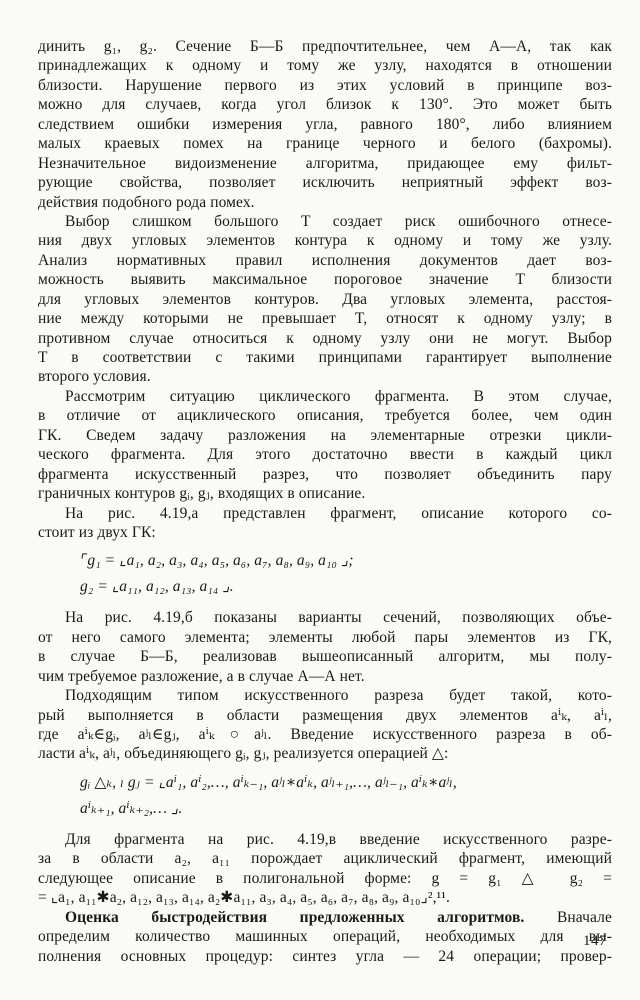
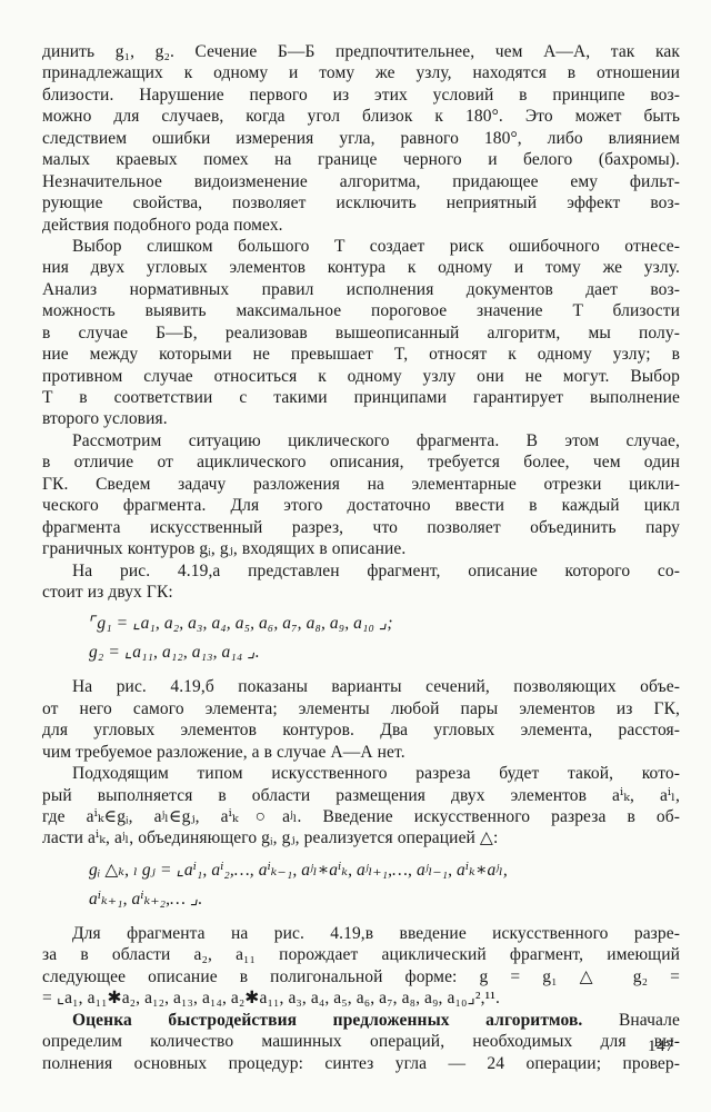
  динить g₁, g₂. Сечение Б—Б предпочтительнее, чем А—А, так как
  принадлежащих к одному и тому же узлу, находятся в отношении
  близости. Нарушение первого из этих условий в принципе воз-
- можно для случаев, когда угол близок к 130°. Это может быть
+ можно для случаев, когда угол близок к 180°. Это может быть
  следствием ошибки измерения угла, равного 180°, либо влиянием
  малых краевых помех на границе черного и белого (бахромы).
  Незначительное видоизменение алгоритма, придающее ему фильт-
  рующие свойства, позволяет исключить неприятный эффект воз-
  действия подобного рода помех.
  Выбор слишком большого T создает риск ошибочного отнесе-
  ния двух угловых элементов контура к одному и тому же узлу.
  Анализ нормативных правил исполнения документов дает воз-
  можность выявить максимальное пороговое значение T близости
- для угловых элементов контуров. Два угловых элемента, расстоя-
+ в случае Б—Б, реализовав вышеописанный алгоритм, мы полу-
  ние между которыми не превышает T, относят к одному узлу; в
  противном случае относиться к одному узлу они не могут. Выбор
  T в соответствии с такими принципами гарантирует выполнение
  второго условия.
  Рассмотрим ситуацию циклического фрагмента. В этом случае,
  в отличие от ациклического описания, требуется более, чем один
  ГК. Сведем задачу разложения на элементарные отрезки цикли-
  ческого фрагмента. Для этого достаточно ввести в каждый цикл
  фрагмента искусственный разрез, что позволяет объединить пару
  граничных контуров gᵢ, gⱼ, входящих в описание.
  На рис. 4.19,а представлен фрагмент, описание которого со-
  стоит из двух ГК:
  ⌜g₁ = ⌞a₁, a₂, a₃, a₄, a₅, a₆, a₇, a₈, a₉, a₁₀ ⌟;
  g₂ = ⌞a₁₁, a₁₂, a₁₃, a₁₄ ⌟.
  На рис. 4.19,б показаны варианты сечений, позволяющих объе-
  от него самого элемента; элементы любой пары элементов из ГК,
- в случае Б—Б, реализовав вышеописанный алгоритм, мы полу-
+ для угловых элементов контуров. Два угловых элемента, расстоя-
  чим требуемое разложение, а в случае А—А нет.
  Подходящим типом искусственного разреза будет такой, кото-
  рый выполняется в области размещения двух элементов aⁱₖ, aⁱₗ,
  где aⁱₖ∈gᵢ, aʲₗ∈gⱼ, aⁱₖ○aʲₗ. Введение искусственного разреза в об-
  ласти aⁱₖ, aʲₗ, объединяющего gᵢ, gⱼ, реализуется операцией △:
  gᵢ △ₖ, ₗ gⱼ = ⌞aⁱ₁, aⁱ₂,…, aⁱₖ₋₁, aʲₗ∗aⁱₖ, aʲₗ₊₁,…, aʲₗ₋₁, aⁱₖ∗aʲₗ,
  aⁱₖ₊₁, aⁱₖ₊₂,… ⌟.
  Для фрагмента на рис. 4.19,в введение искусственного разре-
  за в области a₂, a₁₁ порождает ациклический фрагмент, имеющий
  следующее описание в полигональной форме: g = g₁ △ g₂ =
  = ⌞a₁, a₁₁✱a₂, a₁₂, a₁₃, a₁₄, a₂✱a₁₁, a₃, a₄, a₅, a₆, a₇, a₈, a₉, a₁₀⌟²,¹¹.
  Оценка быстродействия предложенных алгоритмов. Вначале
  определим количество машинных операций, необходимых для вы-
  полнения основных процедур: синтез угла — 24 операции; провер-
  147
